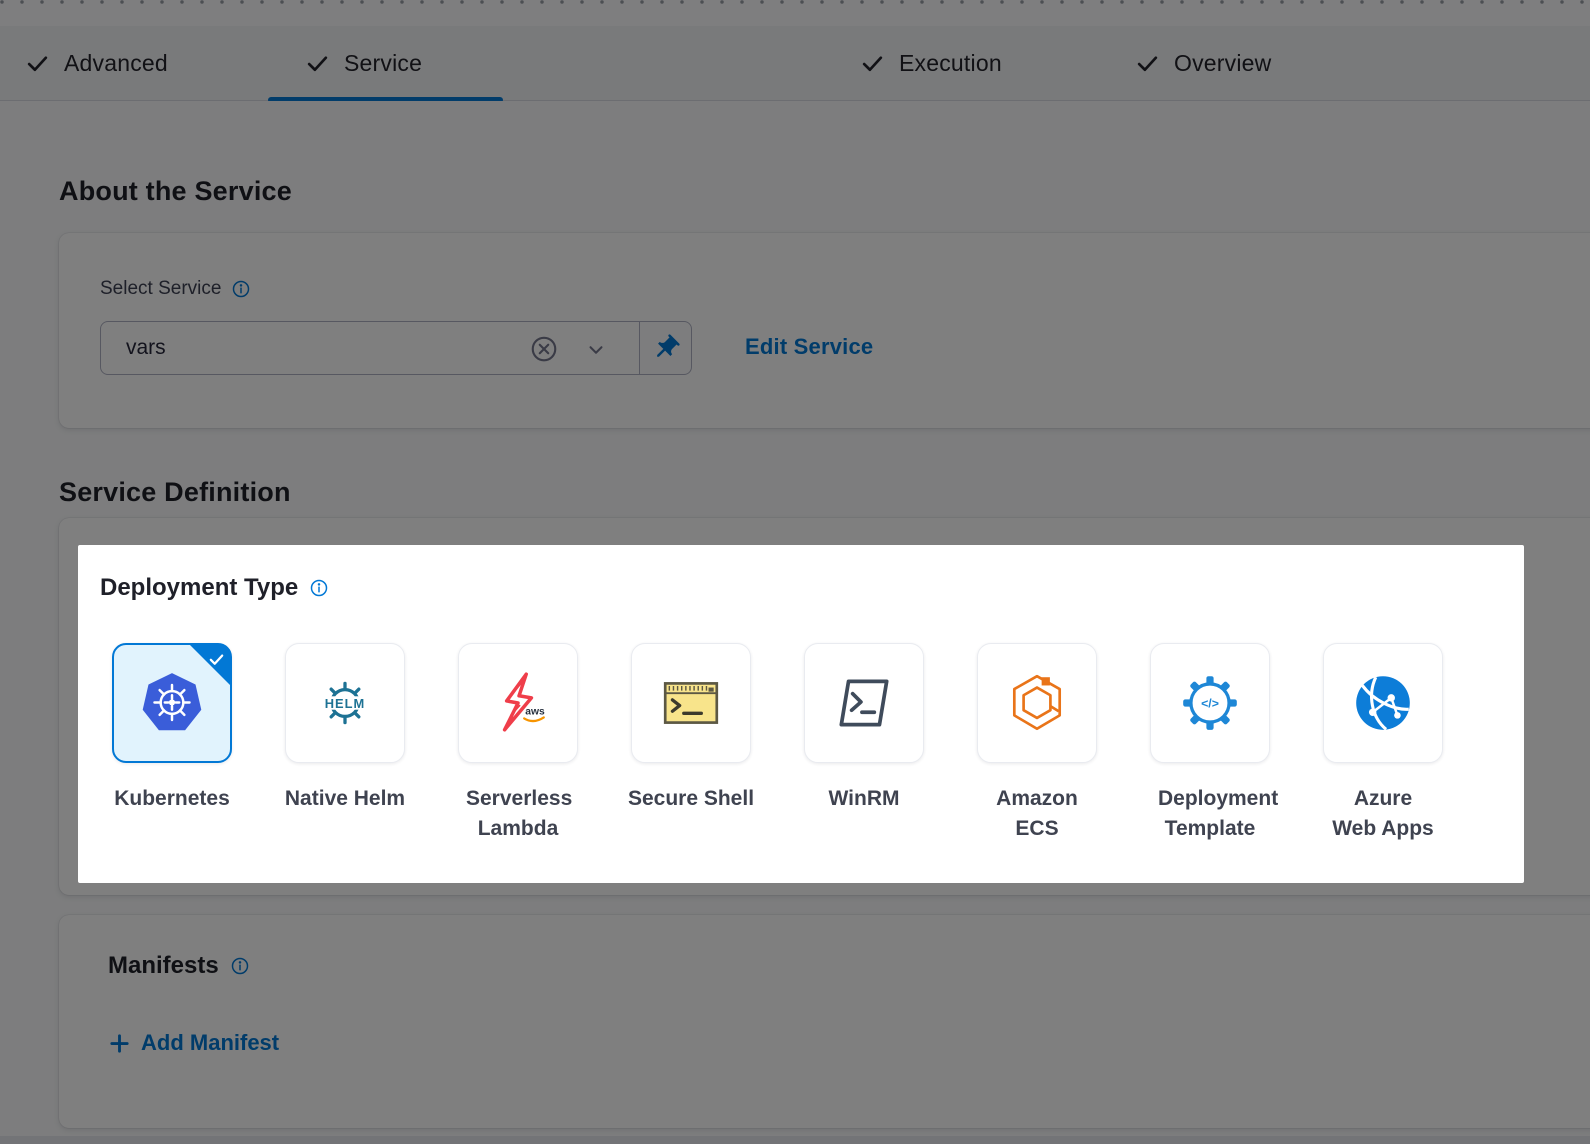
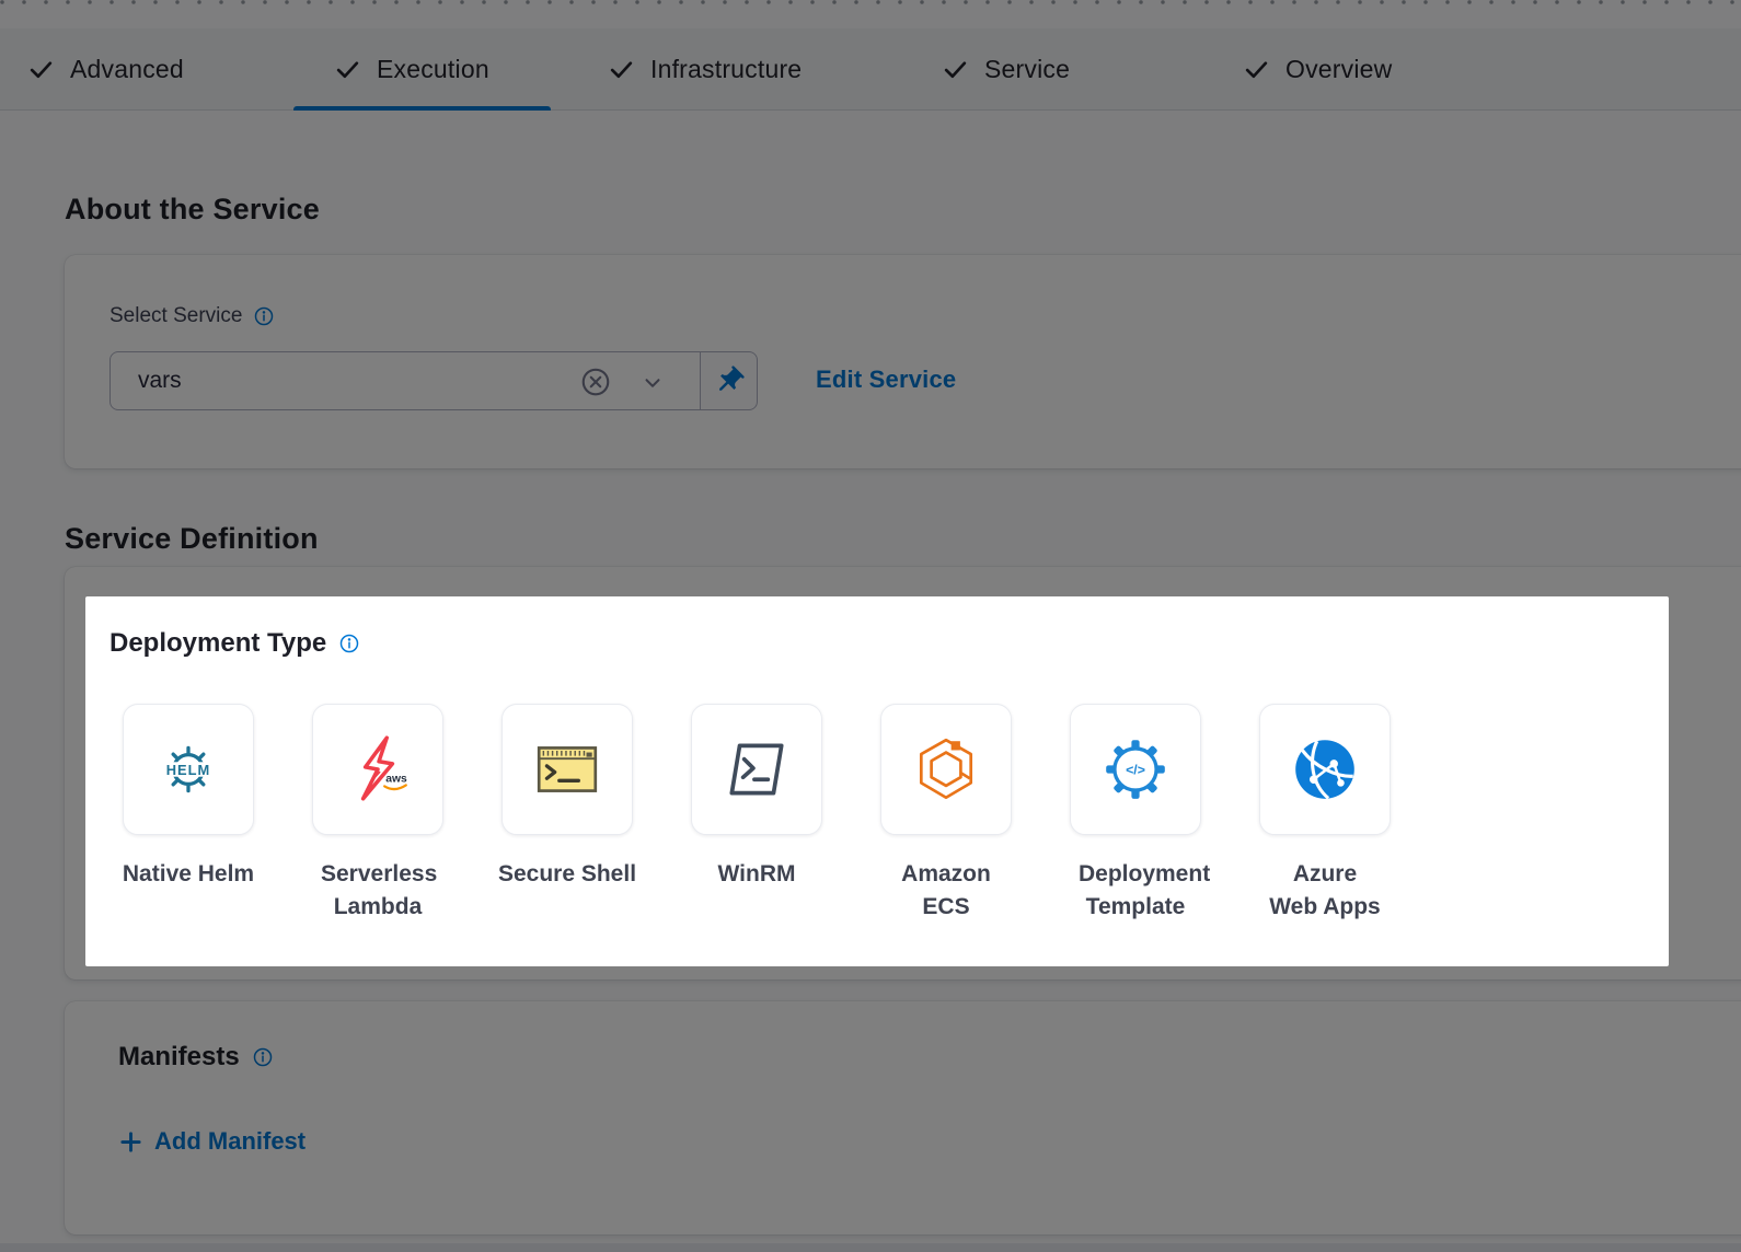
  Advanced
- Service
+ Execution
+ Infrastructure
- Execution
+ Service
  Overview
  About the Service
  Select Service
  vars
  Edit Service
  Service Definition
  Deployment Type
- Kubernetes
  HELM
  Native Helm
  aws
  Serverless Lambda
  Secure Shell
  WinRM
  Amazon ECS
  </>
  Deployme Template
  Azure Web Apps
  Manifests
  Add Manifest
